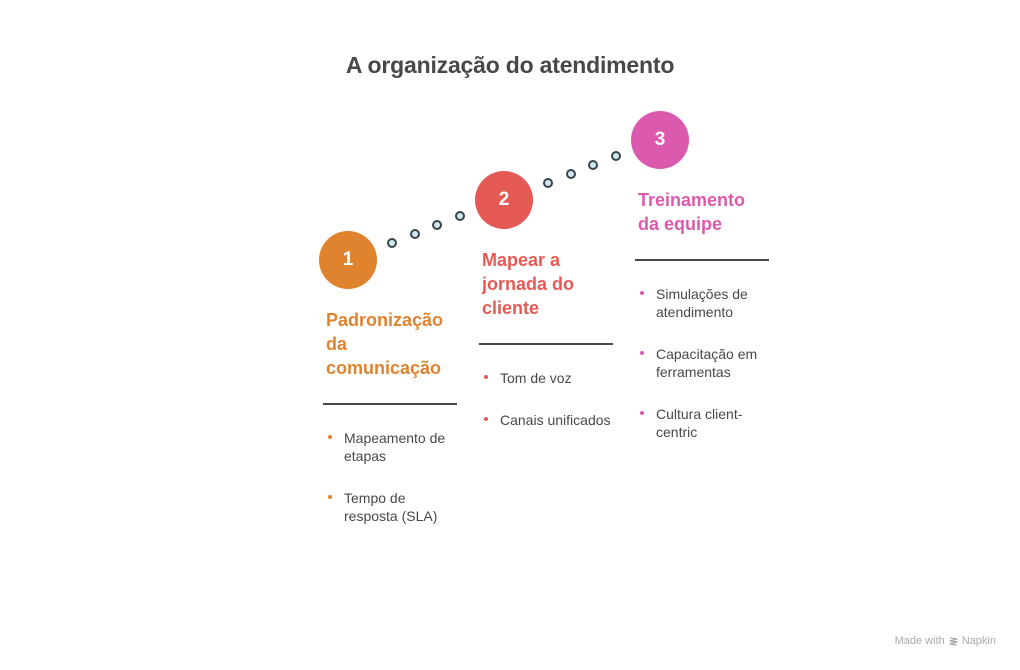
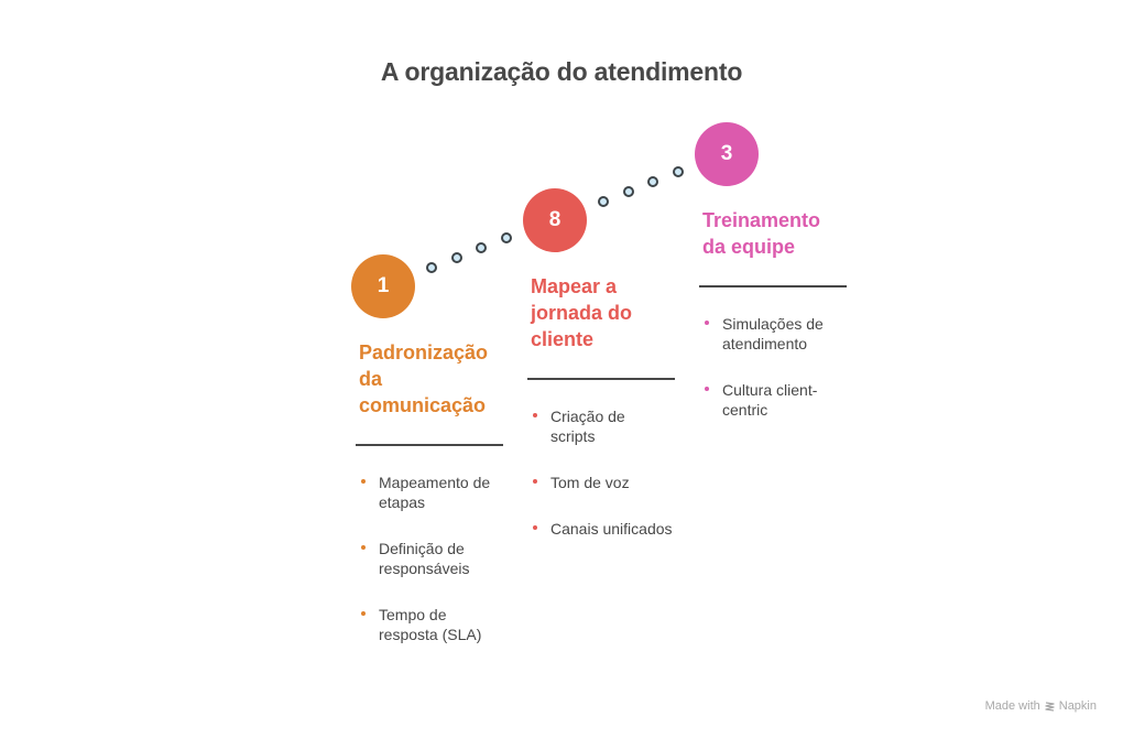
  A organização do atendimento
  1
  Padronização da comunicação
  Mapeamento de etapas
+ Definição de responsáveis
  Tempo de resposta (SLA)
- 2
+ 8
  Mapear a jornada do cliente
+ Criação de scripts
  Tom de voz
  Canais unificados
  3
  Treinamento da equipe
  Simulações de atendimento
- Capacitação em ferramentas
  Cultura client-centric
  Made with
  Napkin
